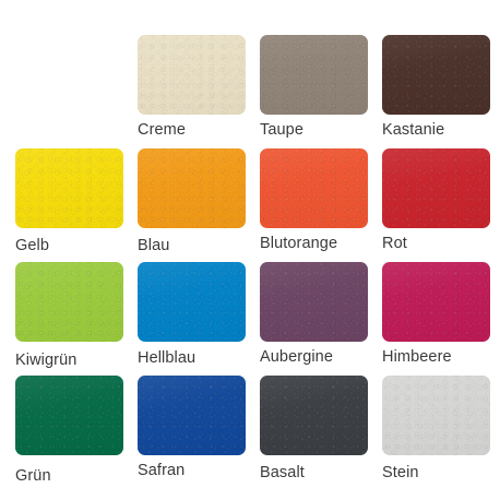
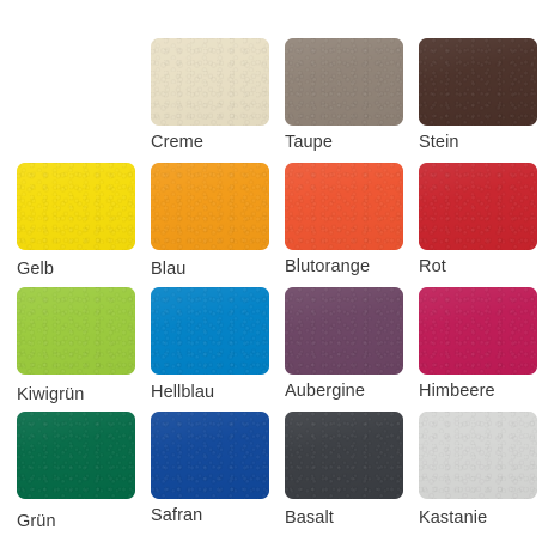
  Creme
  Taupe
- Kastanie
+ Stein
  Gelb
  Blau
  Blutorange
  Rot
  Kiwigrün
  Hellblau
  Aubergine
  Himbeere
  Grün
  Safran
  Basalt
- Stein
+ Kastanie
